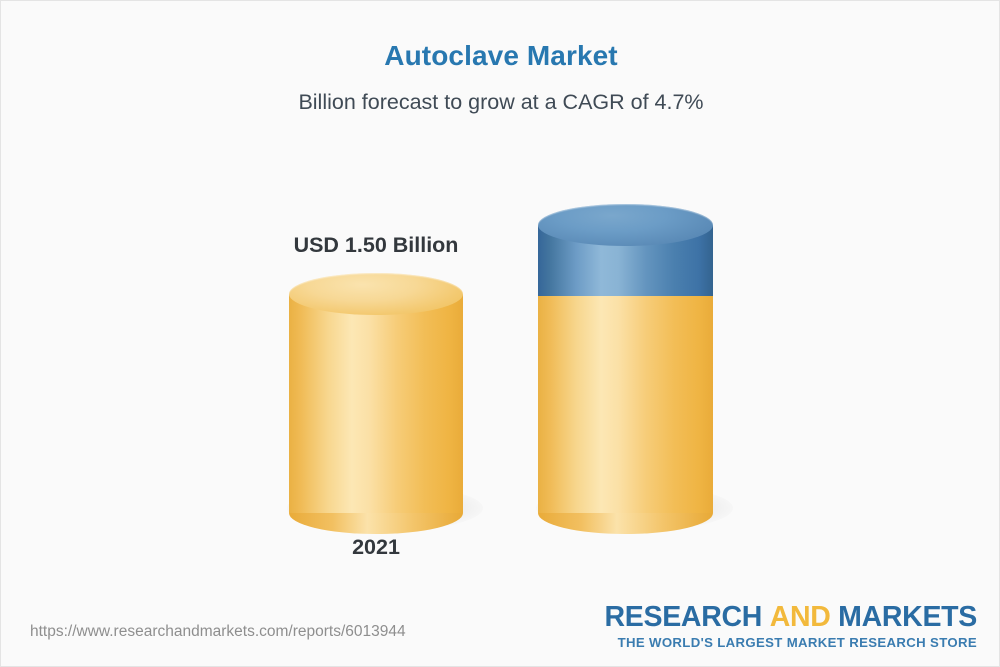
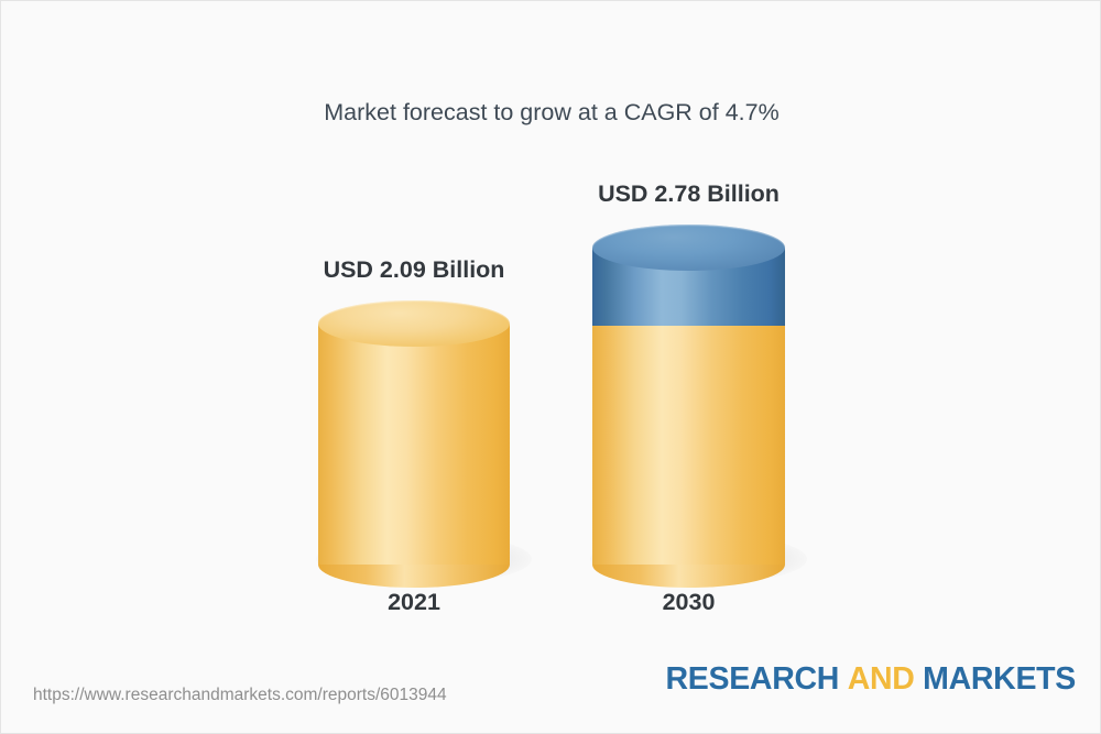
- Autoclave Market
- Billion forecast to grow at a CAGR of 4.7%
+ Market forecast to grow at a CAGR of 4.7%
- USD 1.50 Billion
+ USD 2.09 Billion
  2021
+ USD 2.78 Billion
+ 2030
  https://www.researchandmarkets.com/reports/6013944
  RESEARCH AND MARKETS
- THE WORLD'S LARGEST MARKET RESEARCH STORE
